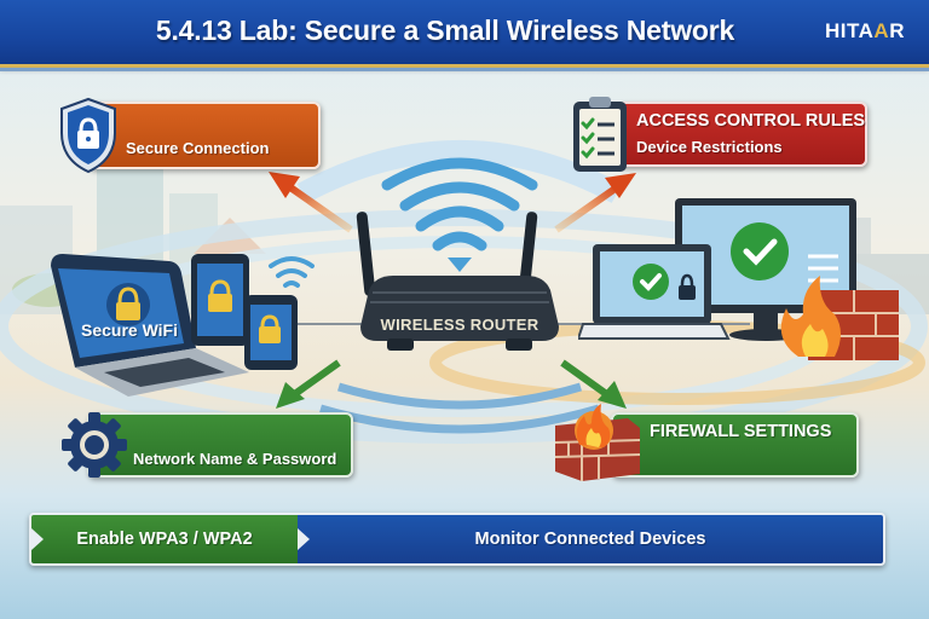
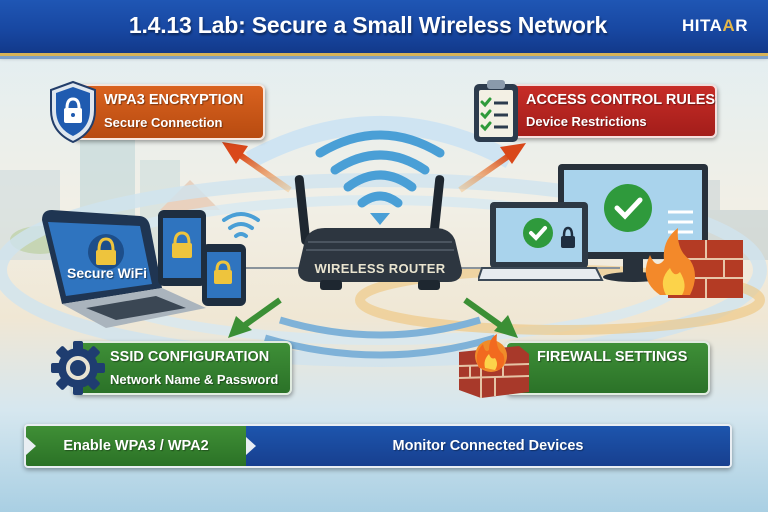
- 5.4.13 Lab: Secure a Small Wireless Network
+ 1.4.13 Lab: Secure a Small Wireless Network
  HITAAR
  WIRELESS ROUTER
  Secure WiFi
+ WPA3 ENCRYPTION
  Secure Connection
  ACCESS CONTROL RULES
  Device Restrictions
+ SSID CONFIGURATION
  Network Name & Password
  FIREWALL SETTINGS
  Enable WPA3 / WPA2
  Monitor Connected Devices
